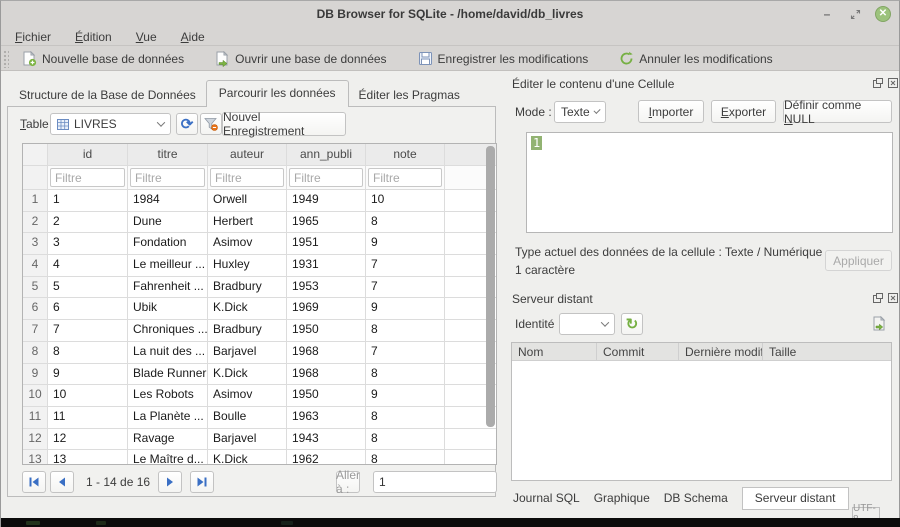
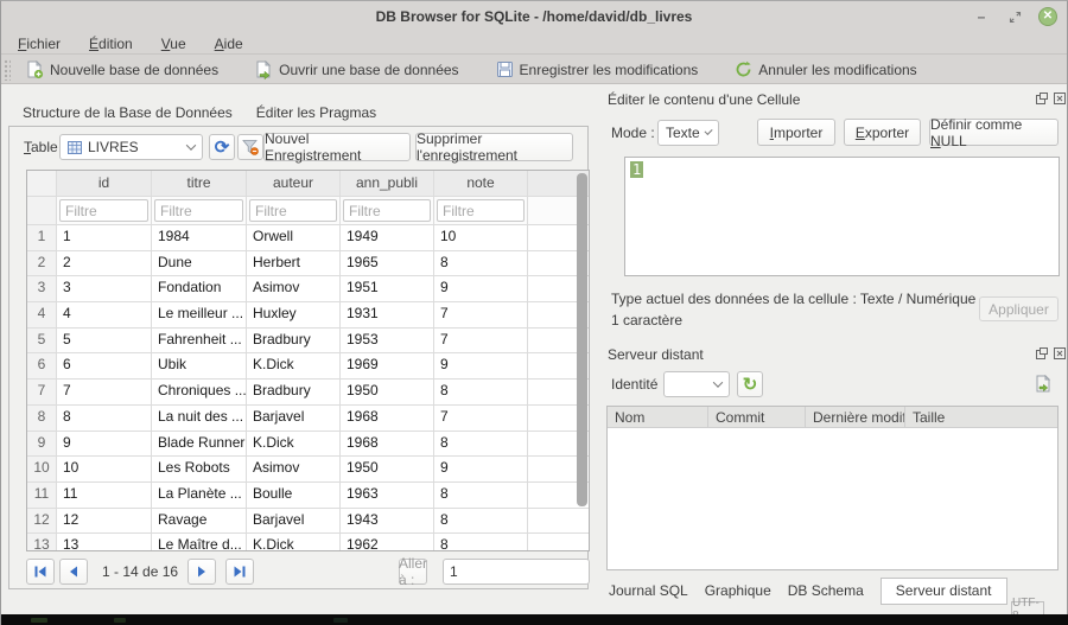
  DB Browser for SQLite - /home/david/db_livres
  –
  ✕
  Fichier
  Édition
  Vue
  Aide
  Nouvelle base de données
  Ouvrir une base de données
  Enregistrer les modifications
  Annuler les modifications
  Structure de la Base de Données
- Parcourir les données
  Éditer les Pragmas
  Table
  LIVRES
  ⟳
  Nouvel Enregistrement
+ Supprimer l'enregistrement
  id
  titre
  auteur
  ann_publi
  note
  Filtre
  Filtre
  Filtre
  Filtre
  Filtre
  1
  1
  1984
  Orwell
  1949
  10
  2
  2
  Dune
  Herbert
  1965
  8
  3
  3
  Fondation
  Asimov
  1951
  9
  4
  4
  Le meilleur ...
  Huxley
  1931
  7
  5
  5
  Fahrenheit ...
  Bradbury
  1953
  7
  6
  6
  Ubik
  K.Dick
  1969
  9
  7
  7
  Chroniques ...
  Bradbury
  1950
  8
  8
  8
  La nuit des ...
  Barjavel
  1968
  7
  9
  9
  Blade Runner
  K.Dick
  1968
  8
  10
  10
  Les Robots
  Asimov
  1950
  9
  11
  11
  La Planète ...
  Boulle
  1963
  8
  12
  12
  Ravage
  Barjavel
  1943
  8
  13
  13
  Le Maître d...
  K.Dick
  1962
  8
  1 - 14 de 16
  Aller à :
  1
  Éditer le contenu d'une Cellule
  Mode :
  Texte
  Importer
  Exporter
  Définir comme NULL
  1
  Type actuel des données de la cellule : Texte / Numérique
  1 caractère
  Appliquer
  Serveur distant
  Identité
  ↻
  Nom
  Commit
  Dernière modif
  Taille
  Journal SQL
  Graphique
  DB Schema
  Serveur distant
  UTF-
